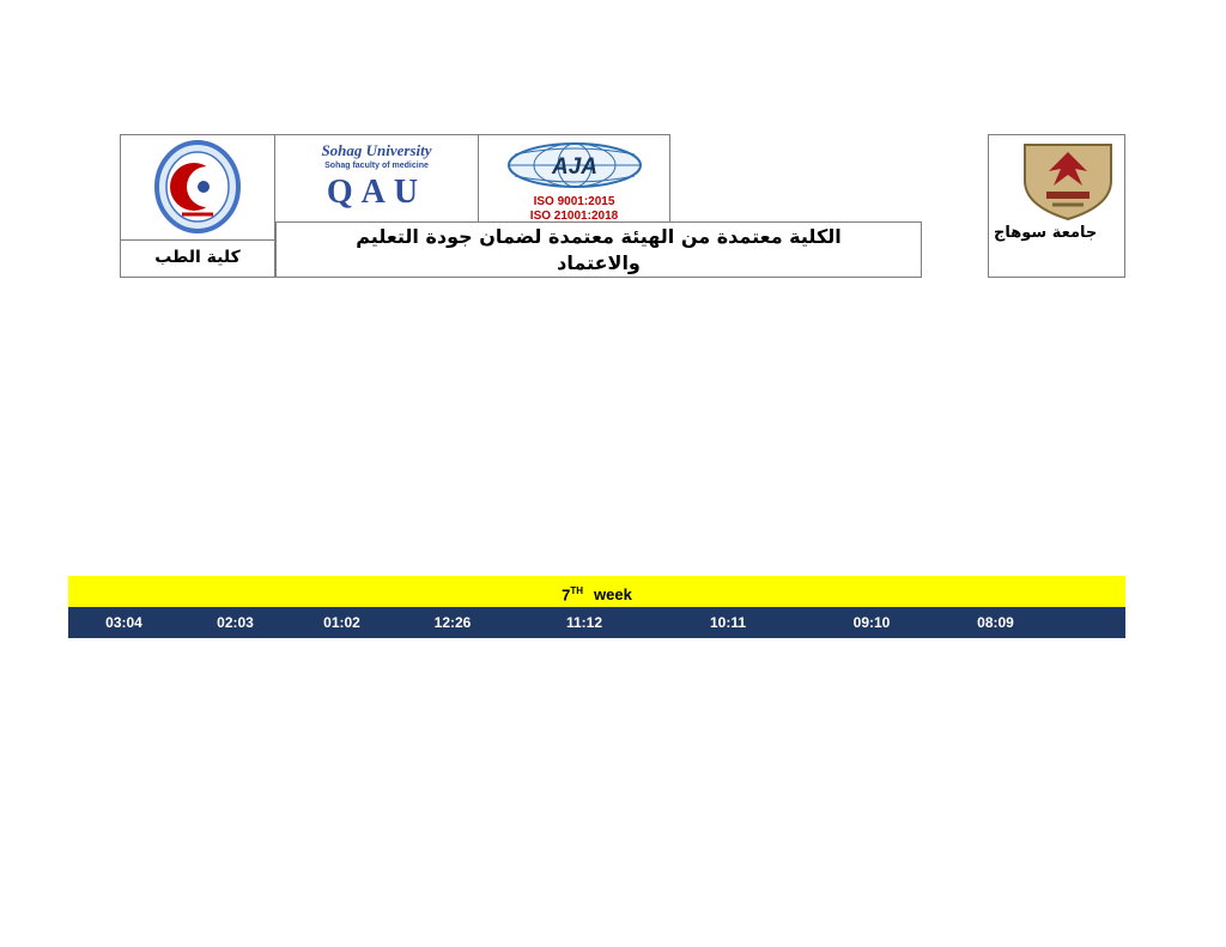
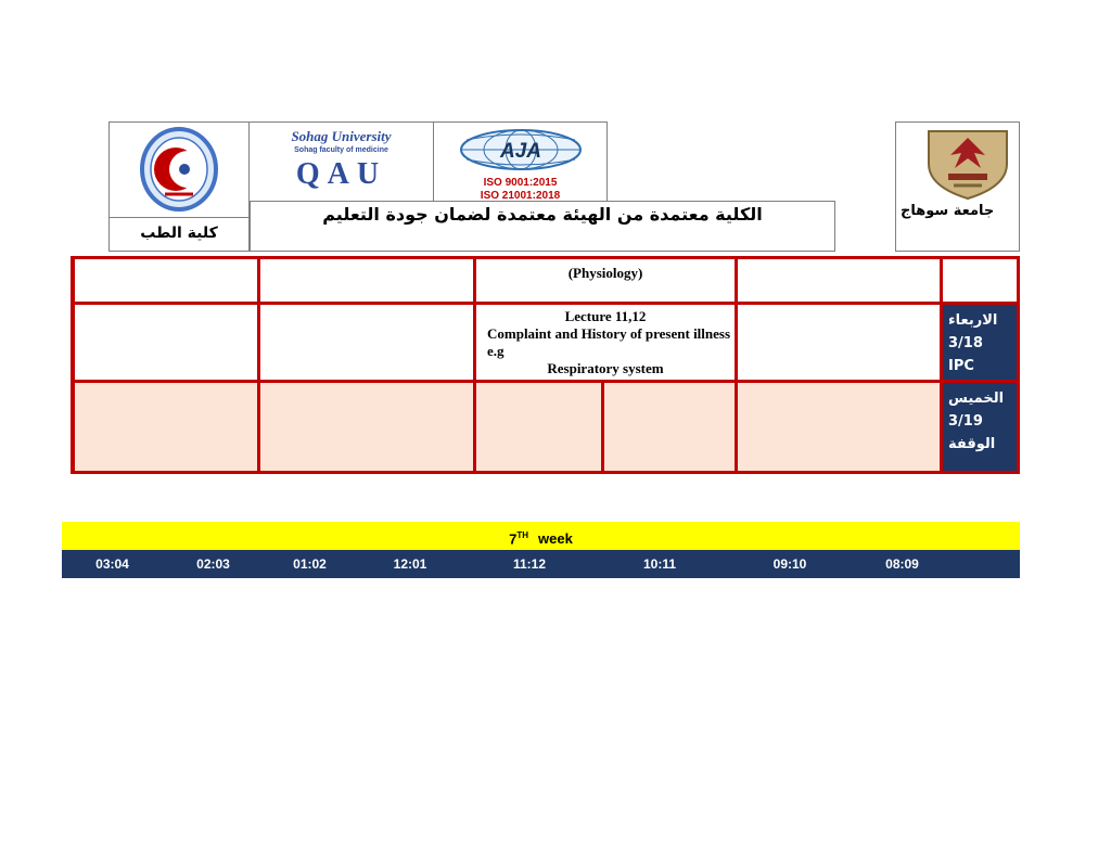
  كلية الطب
  Sohag University
  QAU
  AJA
  ISO 9001:2015
  ISO 21001:2018
  الكلية معتمدة من الهيئة معتمدة لضمان جودة التعليم
- والاعتماد
  جامعة سوهاج
+ (Physiology)
+ Lecture 11,12
+ Complaint and History of present illness e.g
+ Respiratory system
+ الاربعاء
+ 3/18
+ IPC
+ الخميس
+ 3/19
+ الوقفة
  7TH week
  03:04
  02:03
  01:02
- 12:26
+ 12:01
  11:12
  10:11
  09:10
  08:09
